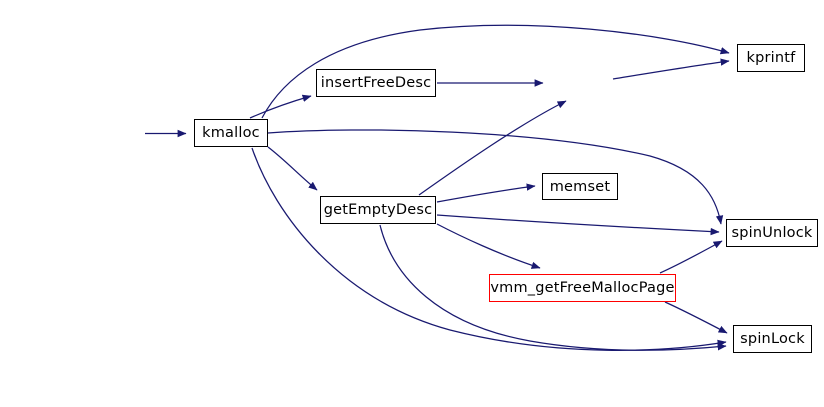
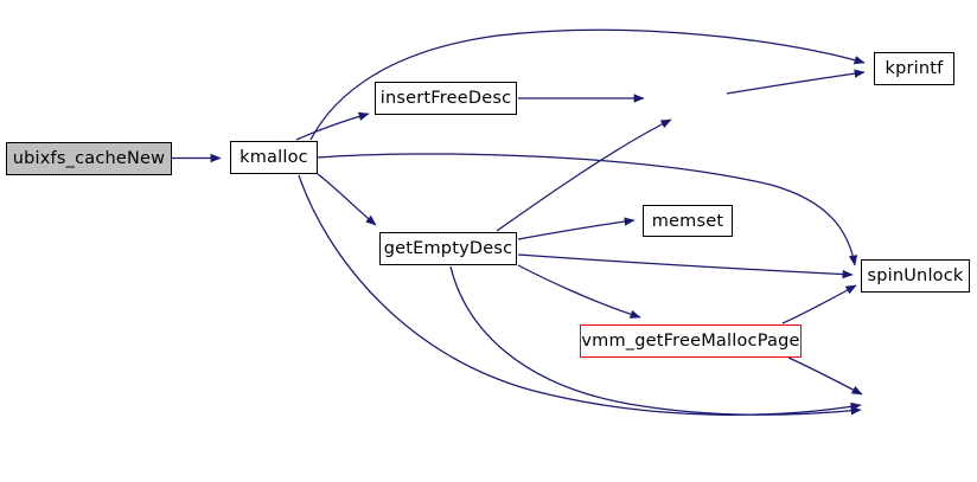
+ ubixfs_cacheNew
  kmalloc
  insertFreeDesc
  kprintf
  getEmptyDesc
  memset
  spinUnlock
  vmm_getFreeMallocPage
- spinLock
